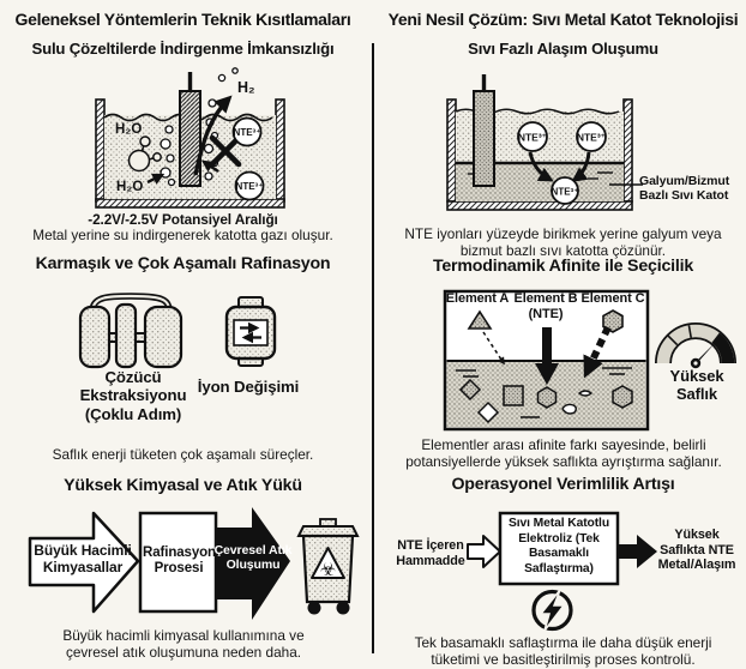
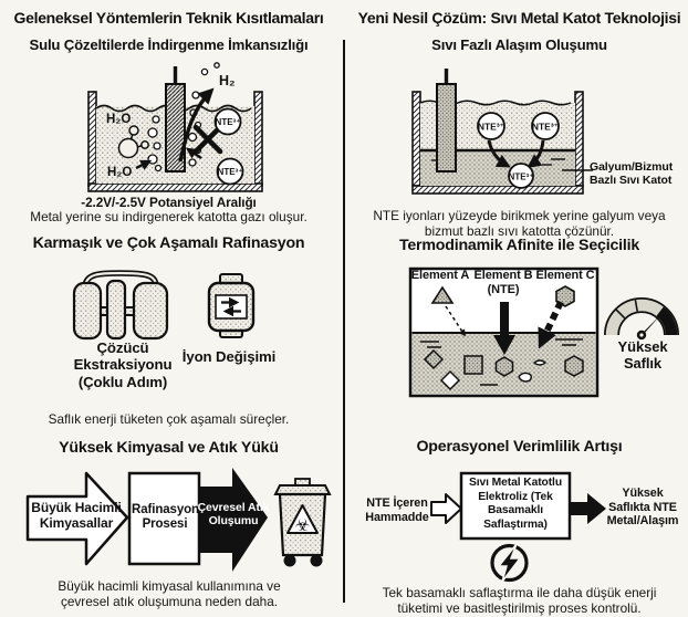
  Geleneksel Yöntemlerin Teknik Kısıtlamaları
  Sulu Çözeltilerde İndirgenme İmkansızlığı
  H₂
  H₂O
  H₂O
  NTE³⁺
  NTE³⁺
  -2.2V/-2.5V Potansiyel Aralığı
  Metal yerine su indirgenerek katotta gazı oluşur.
  Karmaşık ve Çok Aşamalı Rafinasyon
  Çözücü Ekstraksiyonu (Çoklu Adım)
  İyon Değişimi
  Saflık enerji tüketen çok aşamalı süreçler.
  Yüksek Kimyasal ve Atık Yükü
  ☣
  Büyük Hacimli Kimyasallar
  Rafinasyon Prosesi
  Çevresel Atık Oluşumu
  Büyük hacimli kimyasal kullanımına ve çevresel atık oluşumuna neden daha.
  Yeni Nesil Çözüm: Sıvı Metal Katot Teknolojisi
  Sıvı Fazlı Alaşım Oluşumu
  NTE³⁺
  NTE³⁺
  NTE³⁺
  Galyum/Bizmut Bazlı Sıvı Katot
  NTE iyonları yüzeyde birikmek yerine galyum veya bizmut bazlı sıvı katotta çözünür.
  Termodinamik Afinite ile Seçicilik
  Element A
  Element B (NTE)
  Element C
  Yüksek Saflık
- Elementler arası afinite farkı sayesinde, belirli potansiyellerde yüksek saflıkta ayrıştırma sağlanır.
  Operasyonel Verimlilik Artışı
  NTE İçeren Hammadde
  Sıvı Metal Katotlu Elektroliz (Tek Basamaklı Saflaştırma)
  Yüksek Saflıkta NTE Metal/Alaşım
  Tek basamaklı saflaştırma ile daha düşük enerji tüketimi ve basitleştirilmiş proses kontrolü.
